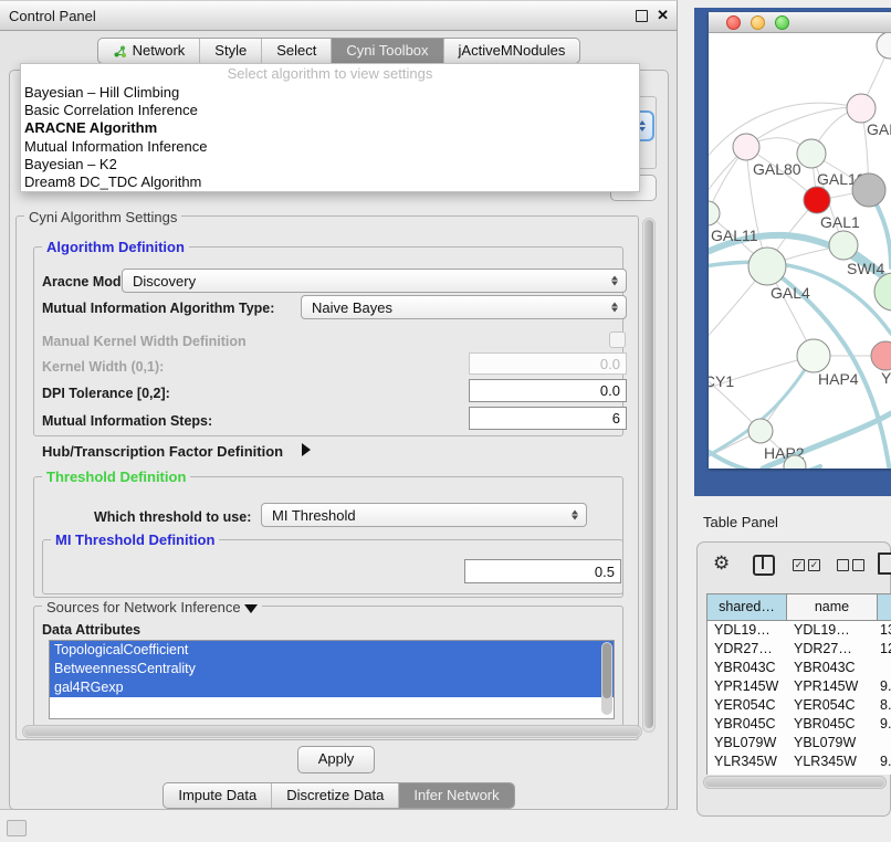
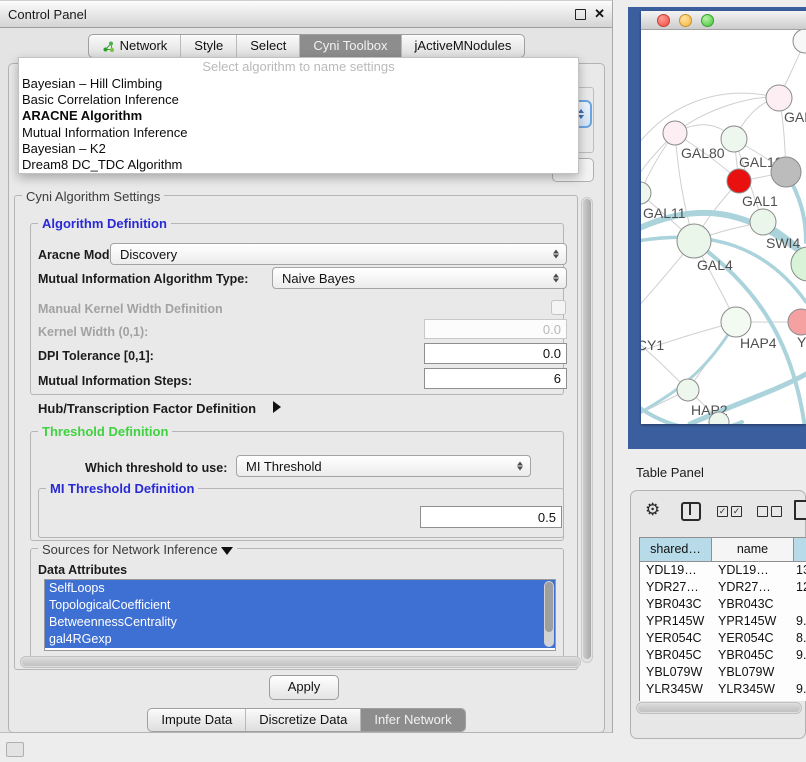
  Control Panel
  ✕
  Network
  Style
  Select
  Cyni Toolbox
  jActiveMNodules
- Select algorithm to view settings
+ Select algorithm to name settings
  Bayesian – Hill Climbing
  Basic Correlation Inference
  ARACNE Algorithm
  Mutual Information Inference
  Bayesian – K2
  Dream8 DC_TDC Algorithm
  Cyni Algorithm Settings
  Algorithm Definition
  Aracne Mod
  Discovery
  Mutual Information Algorithm Type:
  Naive Bayes
  Manual Kernel Width Definition
  Kernel Width (0,1):
  0.0
- DPI Tolerance [0,2]:
+ DPI Tolerance [0,1]:
  0.0
  Mutual Information Steps:
  6
  Hub/Transcription Factor Definition
  Threshold Definition
  Which threshold to use:
  MI Threshold
  MI Threshold Definition
  0.5
  Sources for Network Inference
  Data Attributes
+ SelfLoops
  TopologicalCoefficient
  BetweennessCentrality
  gal4RGexp
  Apply
  Impute Data
  Discretize Data
  Infer Network
  GAL80
  GAL1
  GAL1
  GAL11
  SWI4
  GAL4
  CY1
  HAP4
  Y
  HAP2
  Table Panel
  ⚙
  ✓
  ✓
  shared…
  name
  YDL19…
  YDL19…
  YDR27…
  YDR27…
  YBR043C
  YBR043C
  YPR145W
  YPR145W
  9.
  YER054C
  YER054C
  8.
  YBR045C
  YBR045C
  9.
  YBL079W
  YBL079W
  YLR345W
  YLR345W
  9.
